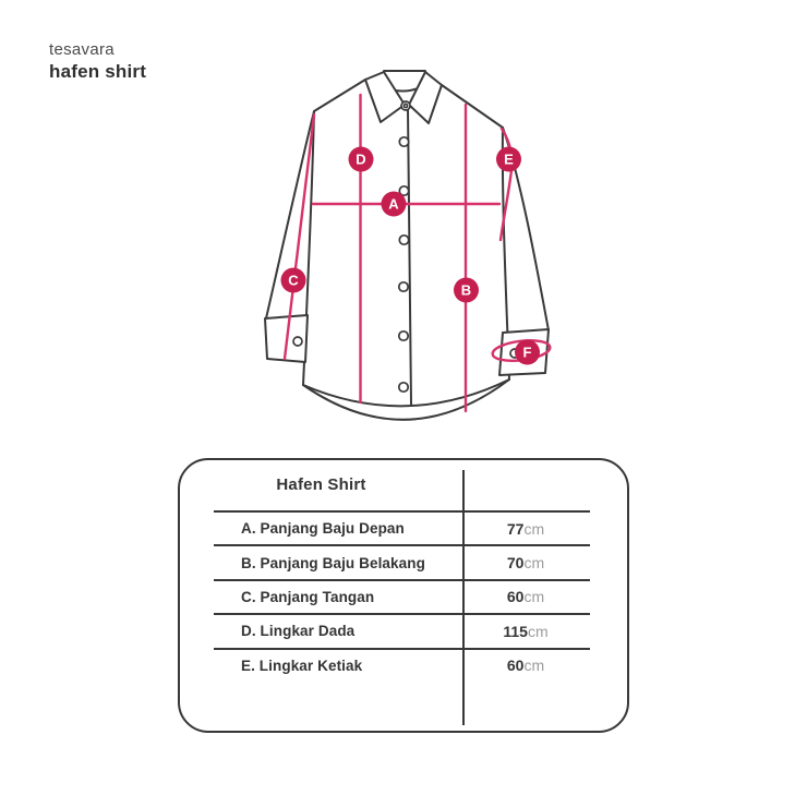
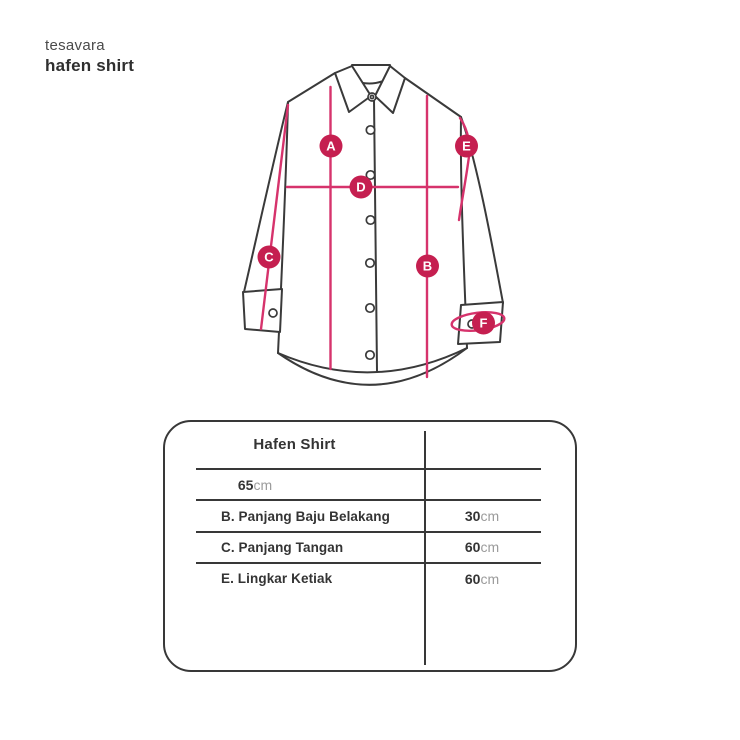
  tesavara
  hafen shirt
- D
+ A
  B
  C
- A
+ D
  E
  F
  Hafen Shirt
- A. Panjang Baju Depan
- 77cm
+ 65cm
  B. Panjang Baju Belakang
- 70cm
+ 30cm
  C. Panjang Tangan
  60cm
- D. Lingkar Dada
- 115cm
  E. Lingkar Ketiak
  60cm
